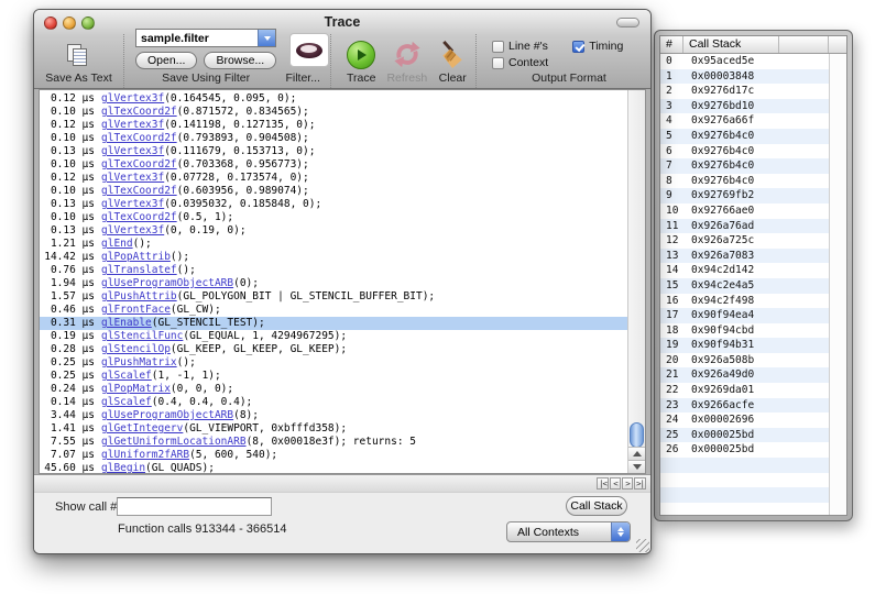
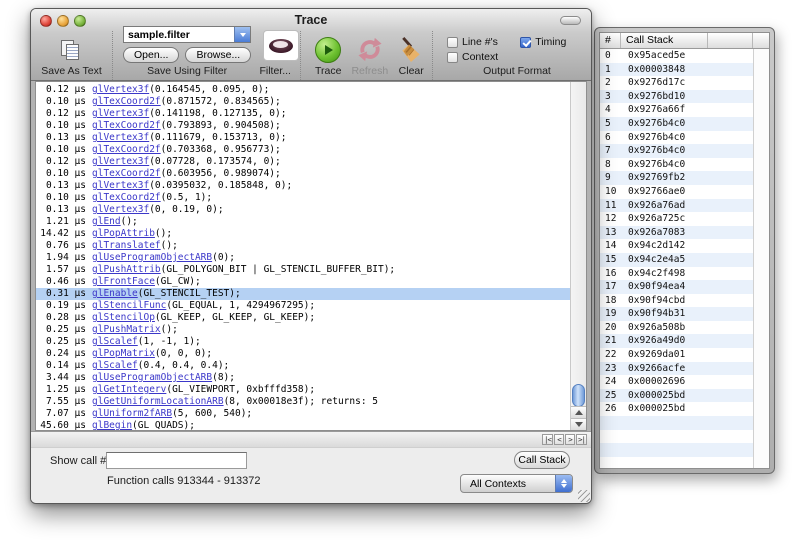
  #
  Call Stack
  0
  0x95aced5e
  1
  0x00003848
  2
  0x9276d17c
  3
  0x9276bd10
  4
  0x9276a66f
  5
  0x9276b4c0
  6
  0x9276b4c0
  7
  0x9276b4c0
  8
  0x9276b4c0
  9
  0x92769fb2
  10
  0x92766ae0
  11
  0x926a76ad
  12
  0x926a725c
  13
  0x926a7083
  14
  0x94c2d142
  15
  0x94c2e4a5
  16
  0x94c2f498
  17
  0x90f94ea4
  18
  0x90f94cbd
  19
  0x90f94b31
  20
  0x926a508b
  21
  0x926a49d0
  22
  0x9269da01
  23
  0x9266acfe
  24
  0x00002696
  25
  0x000025bd
  26
  0x000025bd
  Trace
  Save As Text
  sample.filter
  Open...
  Browse...
  Save Using Filter
  Filter...
  Trace
  Refresh
  Clear
  Line #'s
  Context
  Timing
  Output Format
  0.12 µs glVertex3f(0.164545, 0.095, 0);
  0.10 µs glTexCoord2f(0.871572, 0.834565);
  0.12 µs glVertex3f(0.141198, 0.127135, 0);
  0.10 µs glTexCoord2f(0.793893, 0.904508);
  0.13 µs glVertex3f(0.111679, 0.153713, 0);
  0.10 µs glTexCoord2f(0.703368, 0.956773);
  0.12 µs glVertex3f(0.07728, 0.173574, 0);
  0.10 µs glTexCoord2f(0.603956, 0.989074);
  0.13 µs glVertex3f(0.0395032, 0.185848, 0);
  0.10 µs glTexCoord2f(0.5, 1);
  0.13 µs glVertex3f(0, 0.19, 0);
  1.21 µs glEnd();
  14.42 µs glPopAttrib();
  0.76 µs glTranslatef();
  1.94 µs glUseProgramObjectARB(0);
  1.57 µs glPushAttrib(GL_POLYGON_BIT | GL_STENCIL_BUFFER_BIT);
  0.46 µs glFrontFace(GL_CW);
  0.31 µs glEnable(GL_STENCIL_TEST);
  0.19 µs glStencilFunc(GL_EQUAL, 1, 4294967295);
  0.28 µs glStencilOp(GL_KEEP, GL_KEEP, GL_KEEP);
  0.25 µs glPushMatrix();
  0.25 µs glScalef(1, -1, 1);
  0.24 µs glPopMatrix(0, 0, 0);
  0.14 µs glScalef(0.4, 0.4, 0.4);
  3.44 µs glUseProgramObjectARB(8);
- 1.41 µs glGetIntegerv(GL_VIEWPORT, 0xbfffd358);
+ 1.25 µs glGetIntegerv(GL_VIEWPORT, 0xbfffd358);
  7.55 µs glGetUniformLocationARB(8, 0x00018e3f); returns: 5
  7.07 µs glUniform2fARB(5, 600, 540);
  45.60 µs glBegin(GL_QUADS);
  |<
  <
  >
  >|
  Show call #
  Call Stack
- Function calls 913344 - 366514
+ Function calls 913344 - 913372
  All Contexts
